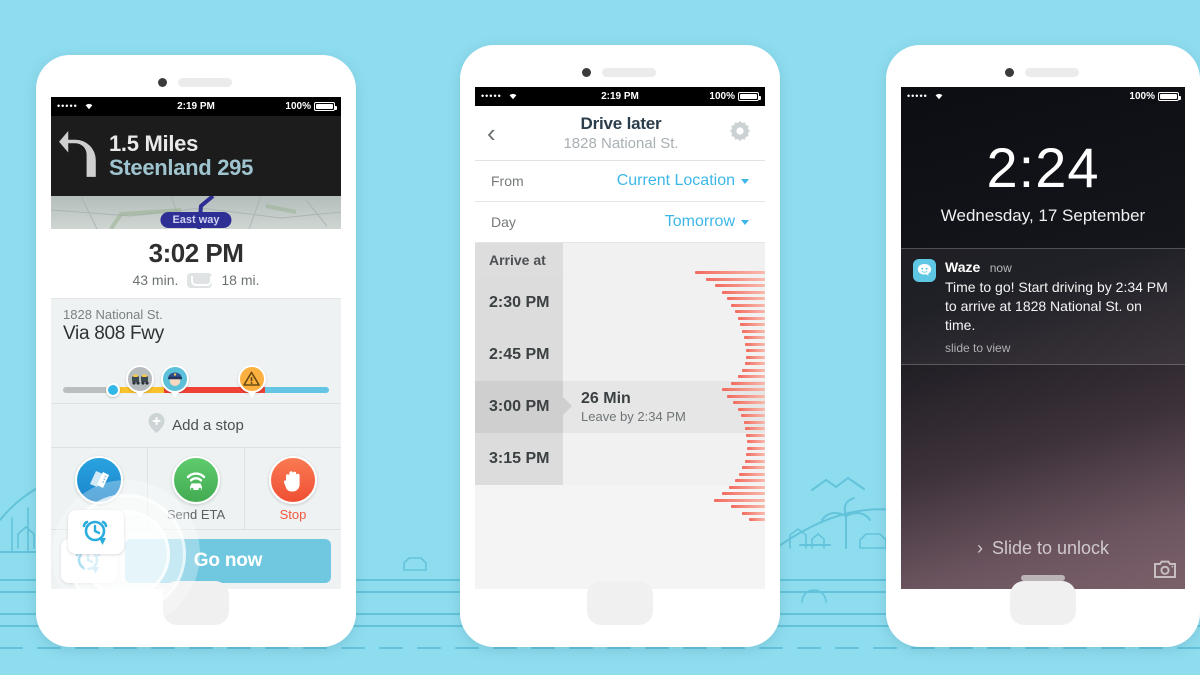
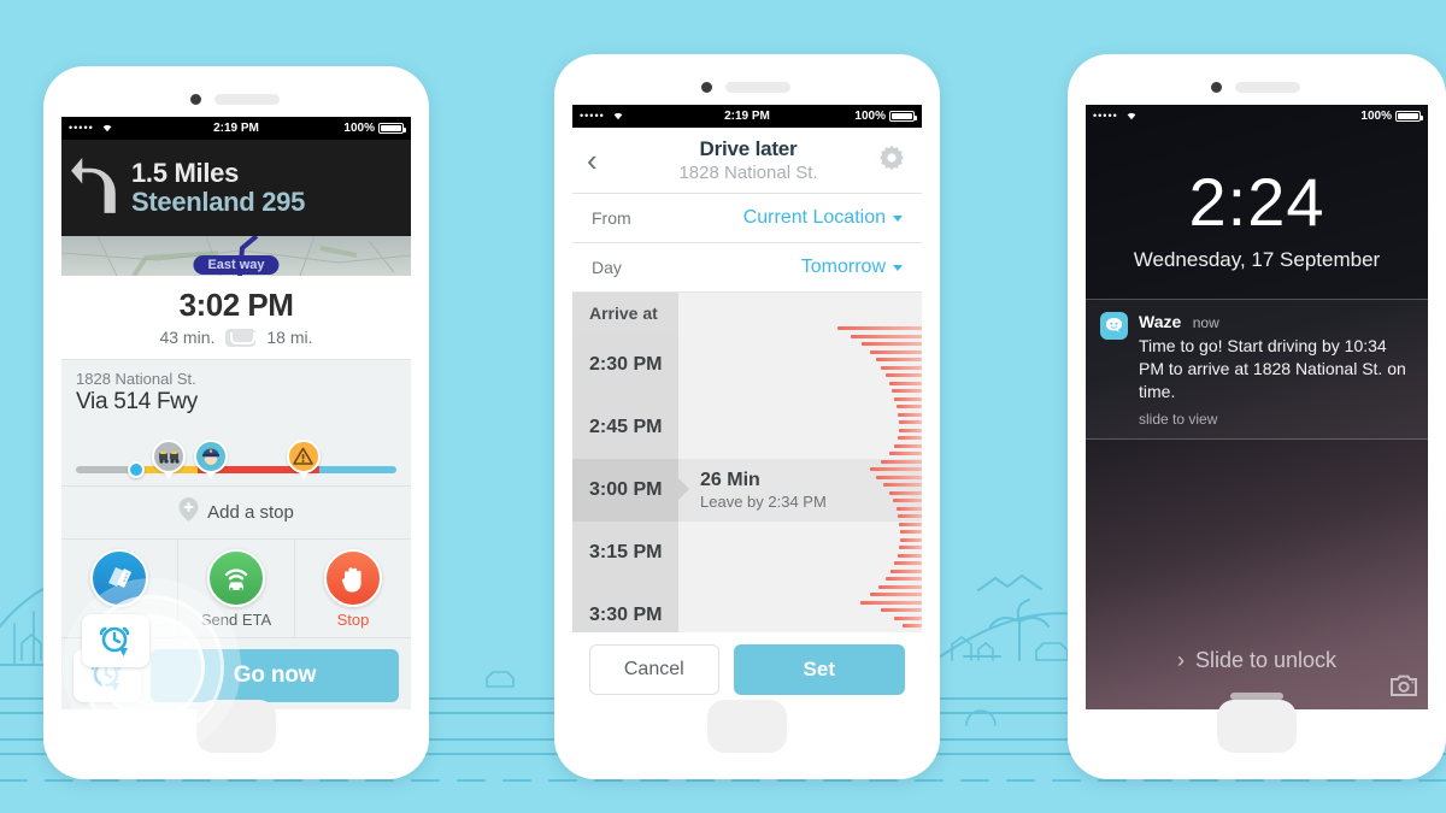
  •••••
  2:19 PM
  100%
  1.5 Miles
  Steenland 295
  East way
  3:02 PM
  43 min.
  18 mi.
  1828 National St.
- Via 808 Fwy
+ Via 514 Fwy
  Add a stop
  Send ETA
  Stop
  Go now
  •••••
  2:19 PM
  100%
  ‹
  Drive later
  1828 National St.
  From
  Current Location
  Day
  Tomorrow
  Arrive at
  2:30 PM
  2:45 PM
  3:00 PM
  26 Min
  Leave by 2:34 PM
  3:15 PM
+ 3:30 PM
+ Cancel
+ Set
  •••••
  100%
  2:24
  Wednesday, 17 September
  Waze now
- Time to go! Start driving by 2:34 PM to arrive at 1828 National St. on time.
+ Time to go! Start driving by 10:34 PM to arrive at 1828 National St. on time.
  slide to view
  ›
  Slide to unlock
